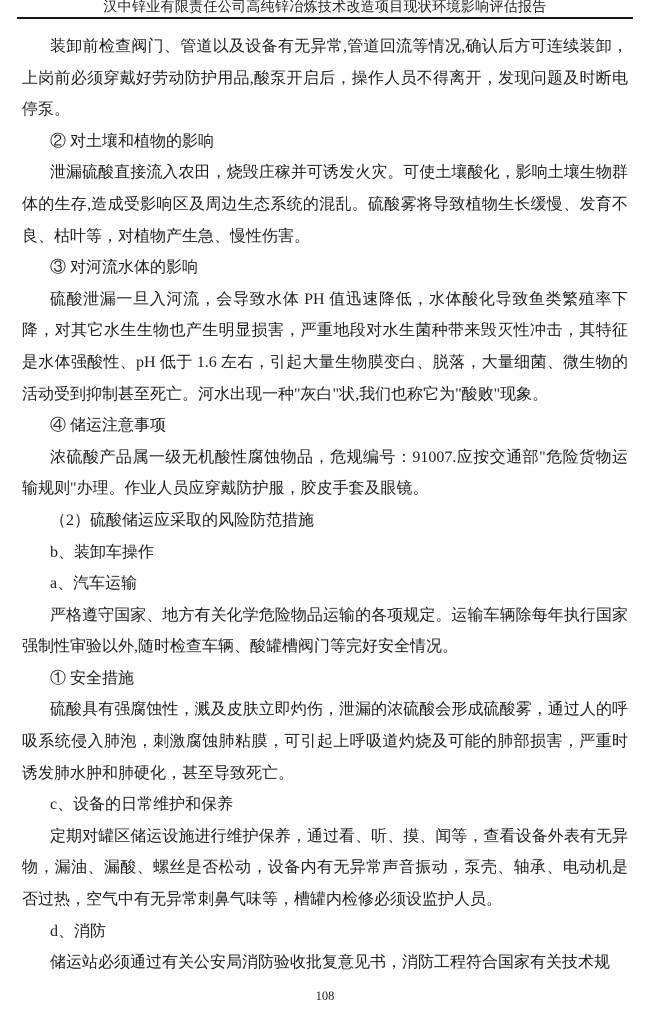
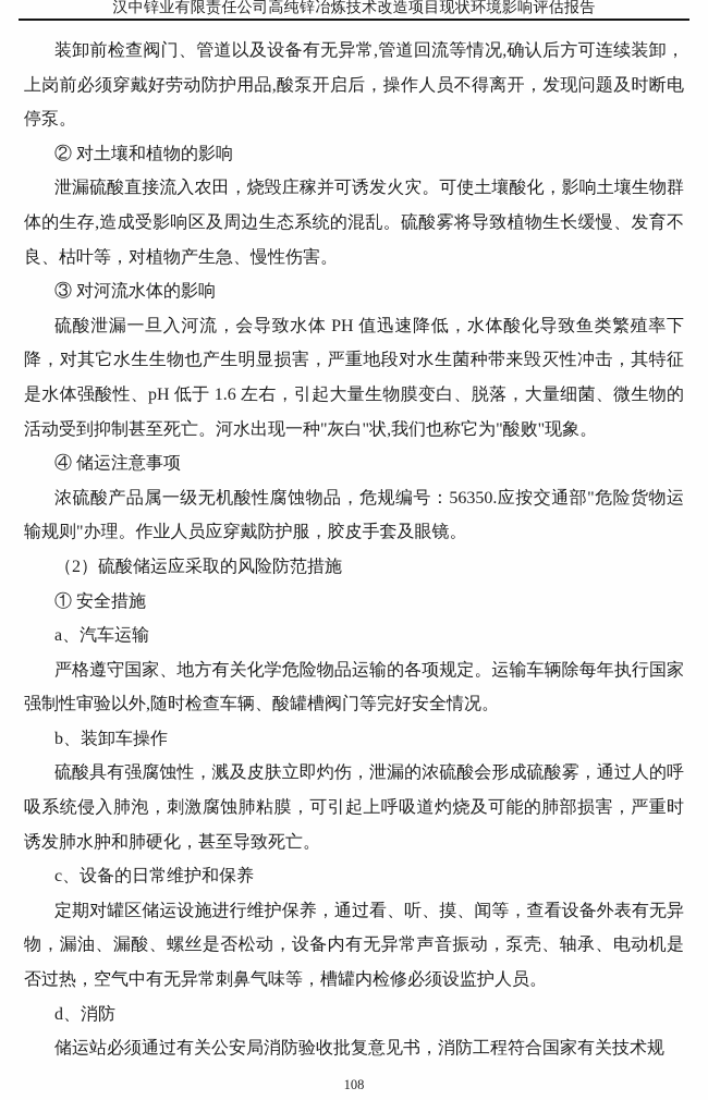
  汉中锌业有限责任公司高纯锌冶炼技术改造项目现状环境影响评估报告
  装卸前检查阀门、管道以及设备有无异常,管道回流等情况,确认后方可连续装卸，上岗前必须穿戴好劳动防护用品,酸泵开启后，操作人员不得离开，发现问题及时断电停泵。
  ② 对土壤和植物的影响
  泄漏硫酸直接流入农田，烧毁庄稼并可诱发火灾。可使土壤酸化，影响土壤生物群体的生存,造成受影响区及周边生态系统的混乱。硫酸雾将导致植物生长缓慢、发育不良、枯叶等，对植物产生急、慢性伤害。
  ③ 对河流水体的影响
  硫酸泄漏一旦入河流，会导致水体 PH 值迅速降低，水体酸化导致鱼类繁殖率下降，对其它水生生物也产生明显损害，严重地段对水生菌种带来毁灭性冲击，其特征是水体强酸性、pH 低于 1.6 左右，引起大量生物膜变白、脱落，大量细菌、微生物的活动受到抑制甚至死亡。河水出现一种"灰白"状,我们也称它为"酸败"现象。
  ④ 储运注意事项
- 浓硫酸产品属一级无机酸性腐蚀物品，危规编号：91007.应按交通部"危险货物运输规则"办理。作业人员应穿戴防护服，胶皮手套及眼镜。
+ 浓硫酸产品属一级无机酸性腐蚀物品，危规编号：56350.应按交通部"危险货物运输规则"办理。作业人员应穿戴防护服，胶皮手套及眼镜。
  （2）硫酸储运应采取的风险防范措施
- b、装卸车操作
+ ① 安全措施
  a、汽车运输
  严格遵守国家、地方有关化学危险物品运输的各项规定。运输车辆除每年执行国家强制性审验以外,随时检查车辆、酸罐槽阀门等完好安全情况。
- ① 安全措施
+ b、装卸车操作
  硫酸具有强腐蚀性，溅及皮肤立即灼伤，泄漏的浓硫酸会形成硫酸雾，通过人的呼吸系统侵入肺泡，刺激腐蚀肺粘膜，可引起上呼吸道灼烧及可能的肺部损害，严重时诱发肺水肿和肺硬化，甚至导致死亡。
  c、设备的日常维护和保养
  定期对罐区储运设施进行维护保养，通过看、听、摸、闻等，查看设备外表有无异物，漏油、漏酸、螺丝是否松动，设备内有无异常声音振动，泵壳、轴承、电动机是否过热，空气中有无异常刺鼻气味等，槽罐内检修必须设监护人员。
  d、消防
  储运站必须通过有关公安局消防验收批复意见书，消防工程符合国家有关技术规
  108
